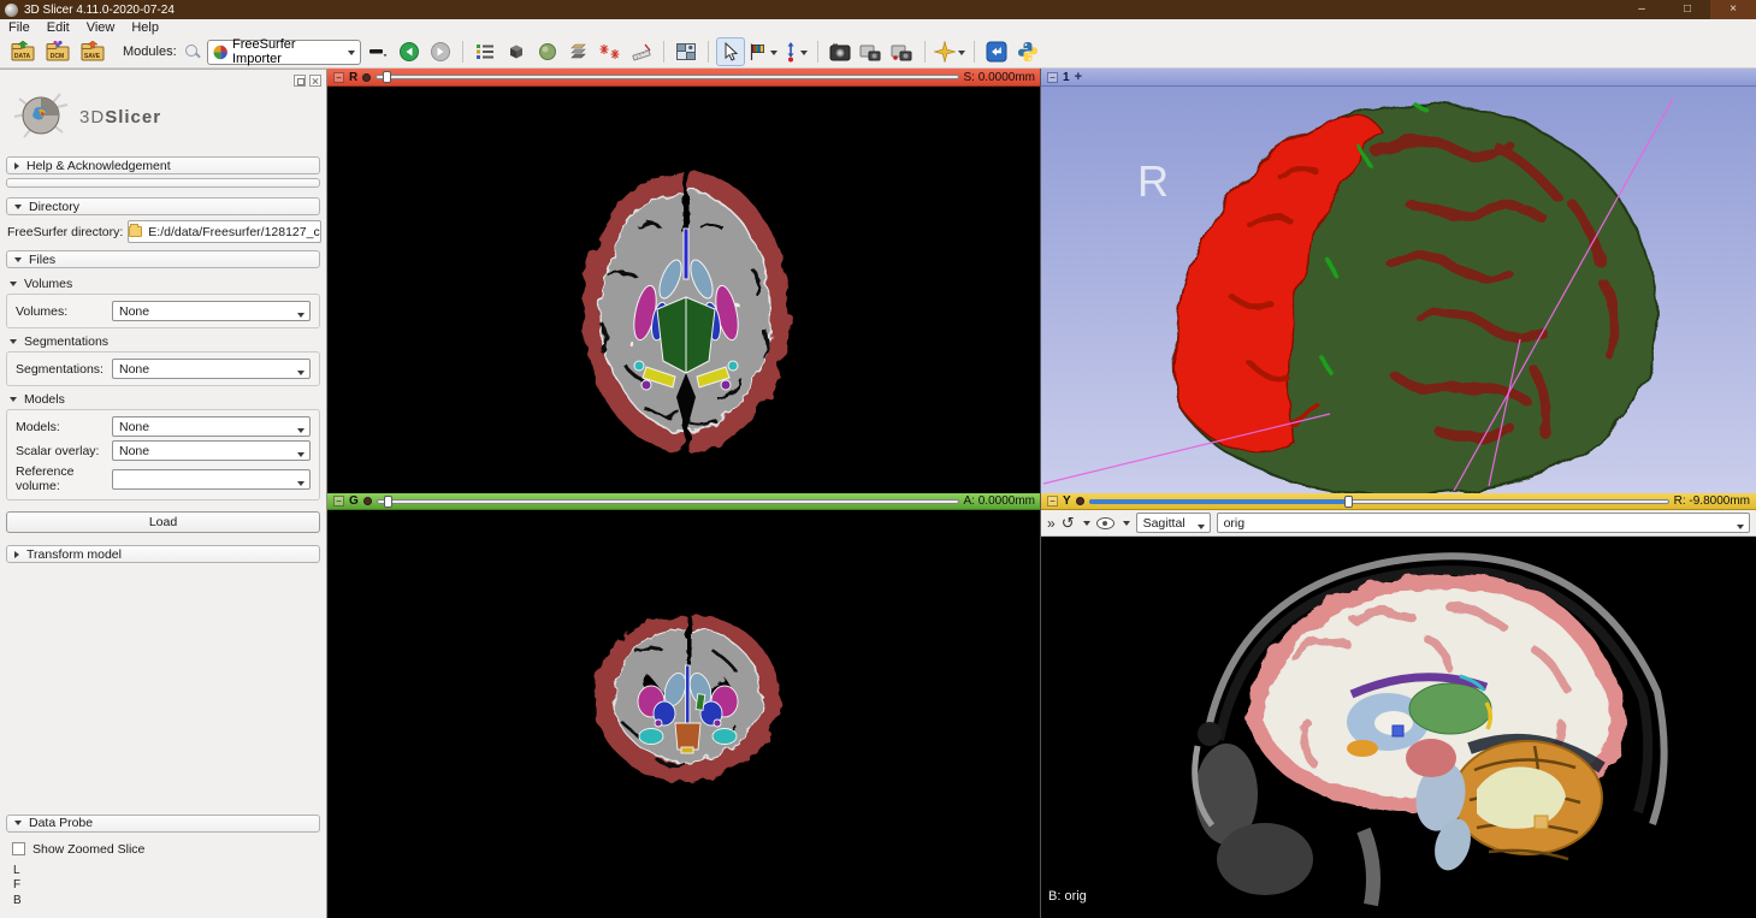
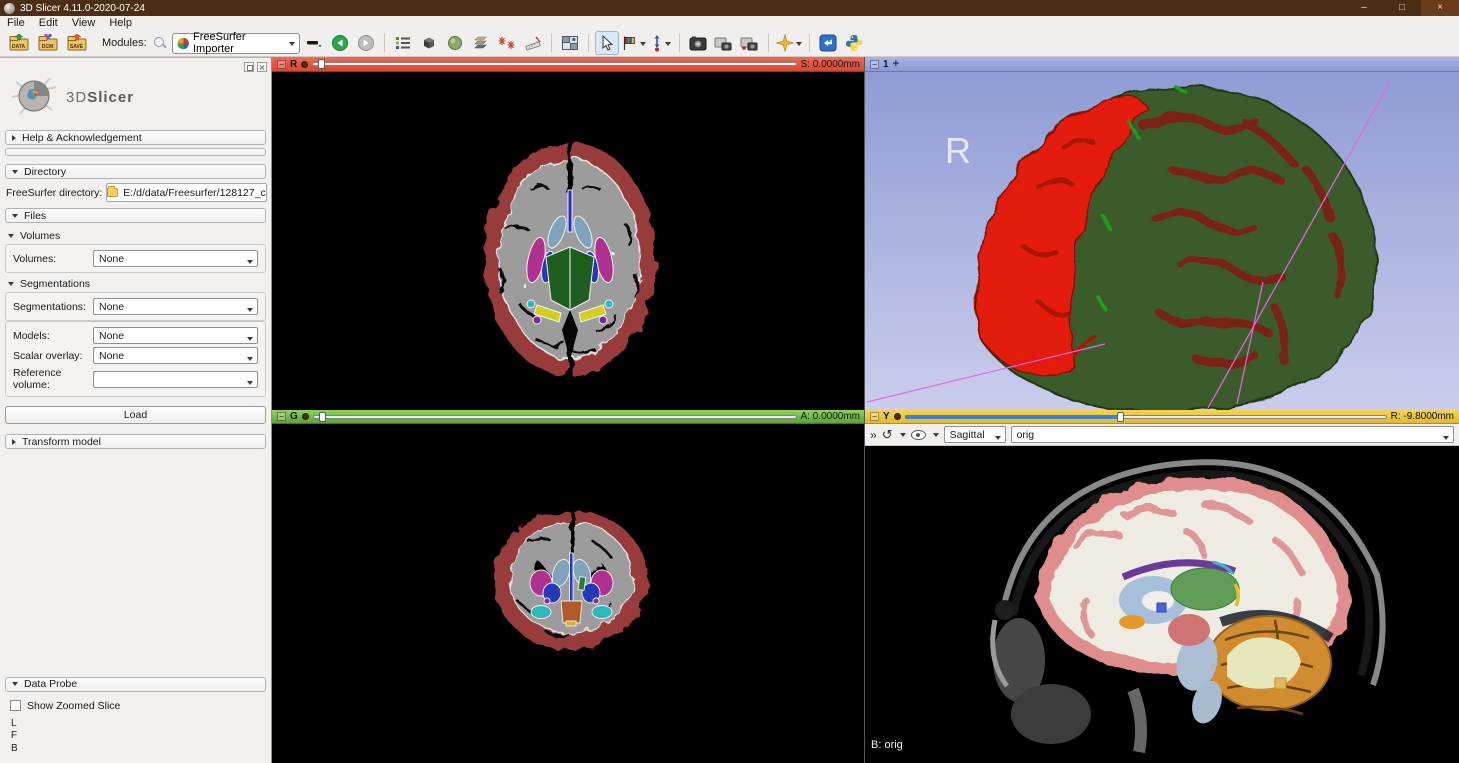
  3D Slicer 4.11.0-2020-07-24
  –
  □
  ×
  File
  Edit
  View
  Help
  Modules:
  FreeSurfer Importer
  3DSlicer
  Help & Acknowledgement
  Directory
  FreeSurfer directory:
  E:/d/data/Freesurfer/128127_c
  Files
  Volumes
  Volumes:
  None
  Segmentations
  Segmentations:
  None
- Models
  Models:
  None
  Scalar overlay:
  None
  Reference volume:
  Load
  Transform model
  Data Probe
  Show Zoomed Slice
  L
  F
  B
  −
  R
  S: 0.0000mm
  −
  G
  A: 0.0000mm
  −
  1
  +
  R
  −
  Y
  R: -9.8000mm
  »
  ↺
  Sagittal
  orig
  B: orig
